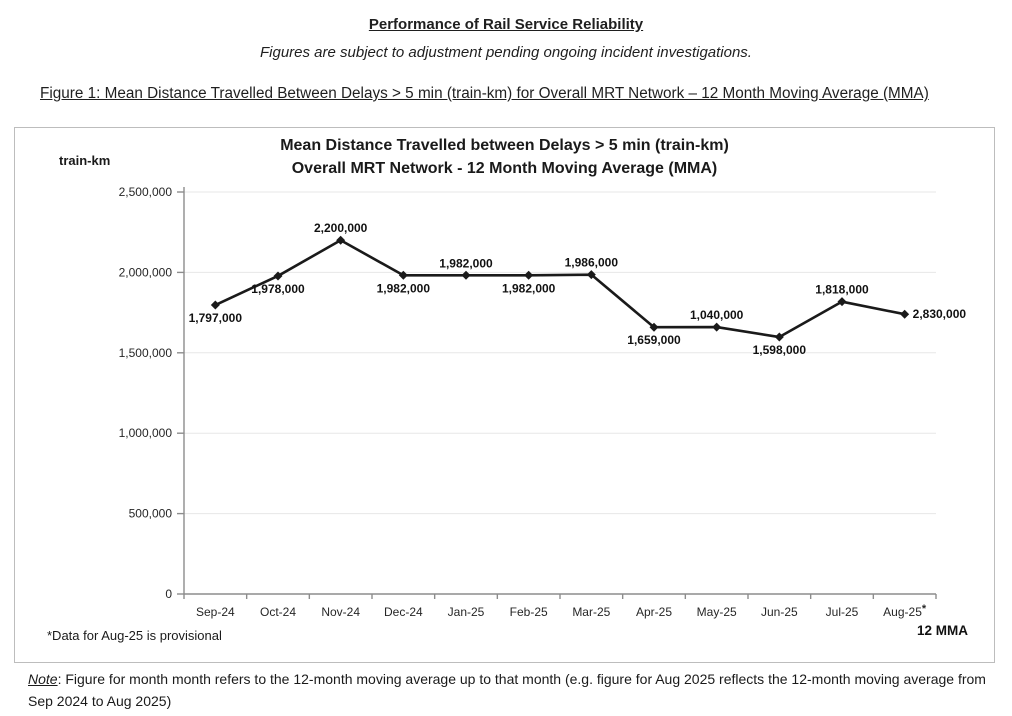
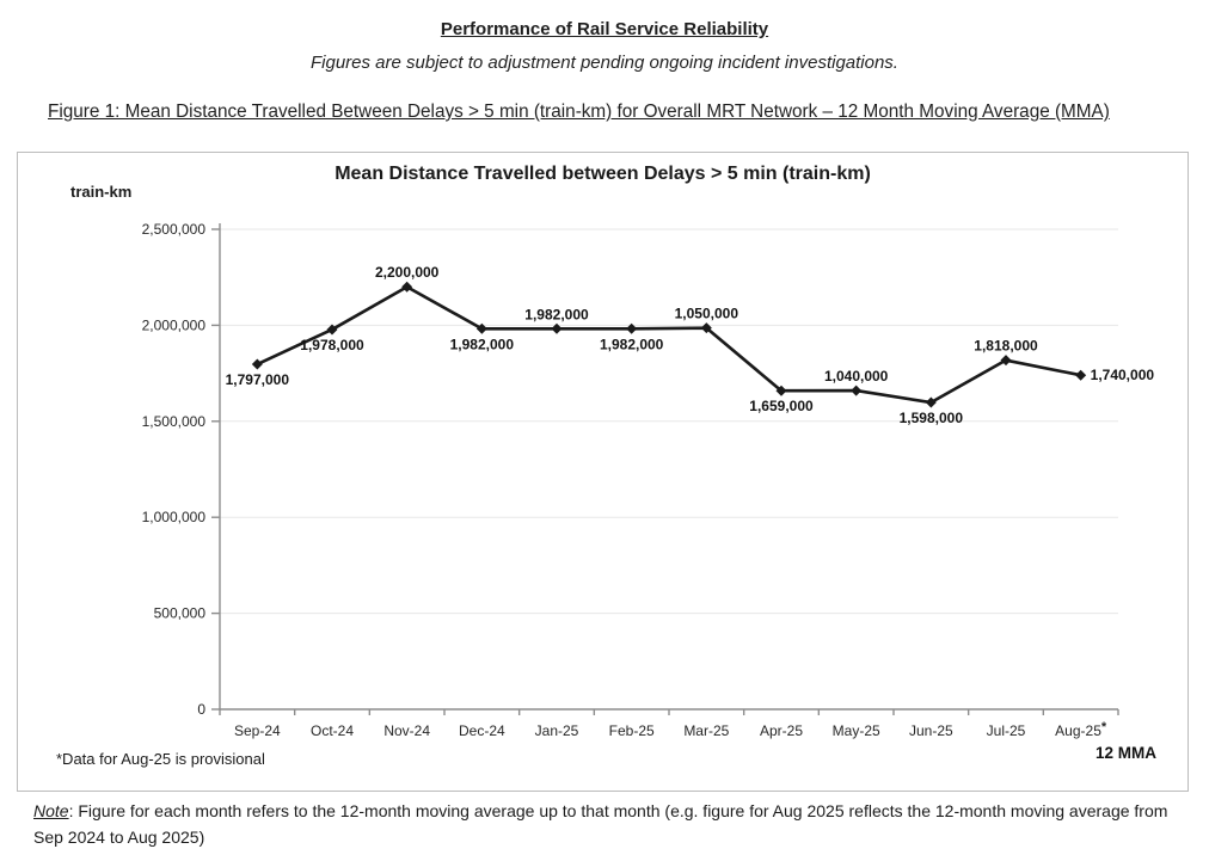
  Performance of Rail Service Reliability
  Figures are subject to adjustment pending ongoing incident investigations.
  Figure 1: Mean Distance Travelled Between Delays > 5 min (train-km) for Overall MRT Network – 12 Month Moving Average (MMA)
  0
  500,000
  1,000,000
  1,500,000
  2,000,000
  2,500,000
  Sep-24
  Oct-24
  Nov-24
  Dec-24
  Jan-25
  Feb-25
  Mar-25
  Apr-25
  May-25
  Jun-25
  Jul-25
  Aug-25*
  1,797,000
  1,978,000
  2,200,000
  1,982,000
  1,982,000
  1,982,000
- 1,986,000
+ 1,050,000
  1,659,000
  1,040,000
  1,598,000
  1,818,000
- 2,830,000
+ 1,740,000
  Mean Distance Travelled between Delays > 5 min (train-km)
- Overall MRT Network - 12 Month Moving Average (MMA)
  train-km
  *Data for Aug-25 is provisional
  12 MMA
- Note: Figure for month month refers to the 12-month moving average up to that month (e.g. figure for Aug 2025 reflects the 12-month moving average from Sep 2024 to Aug 2025)
+ Note: Figure for each month refers to the 12-month moving average up to that month (e.g. figure for Aug 2025 reflects the 12-month moving average from Sep 2024 to Aug 2025)
